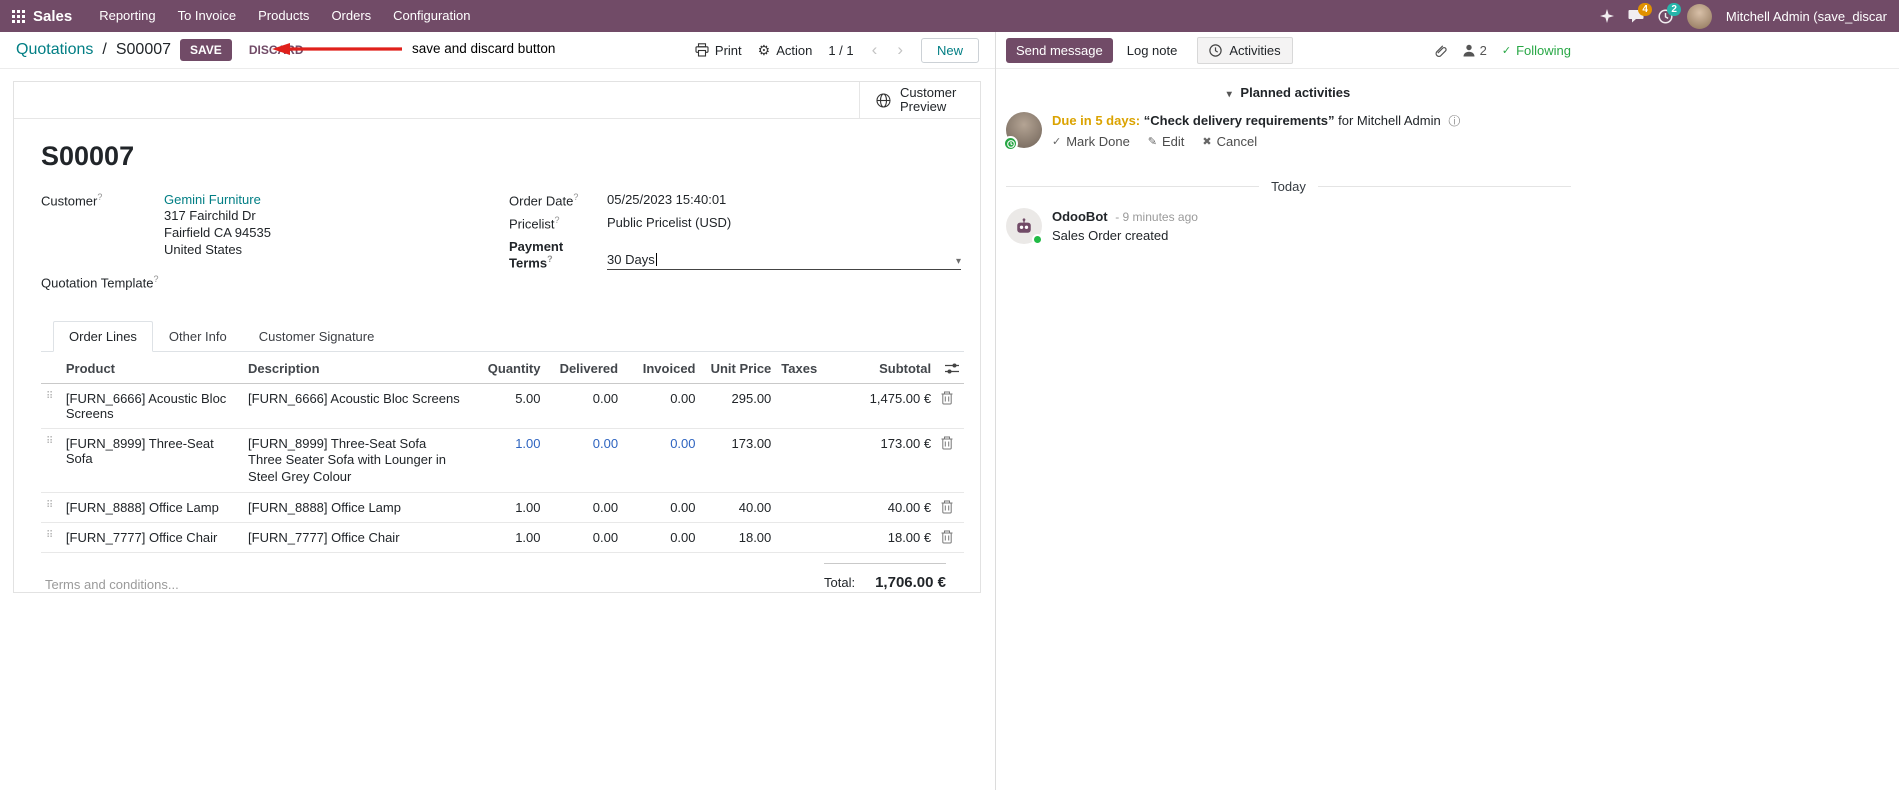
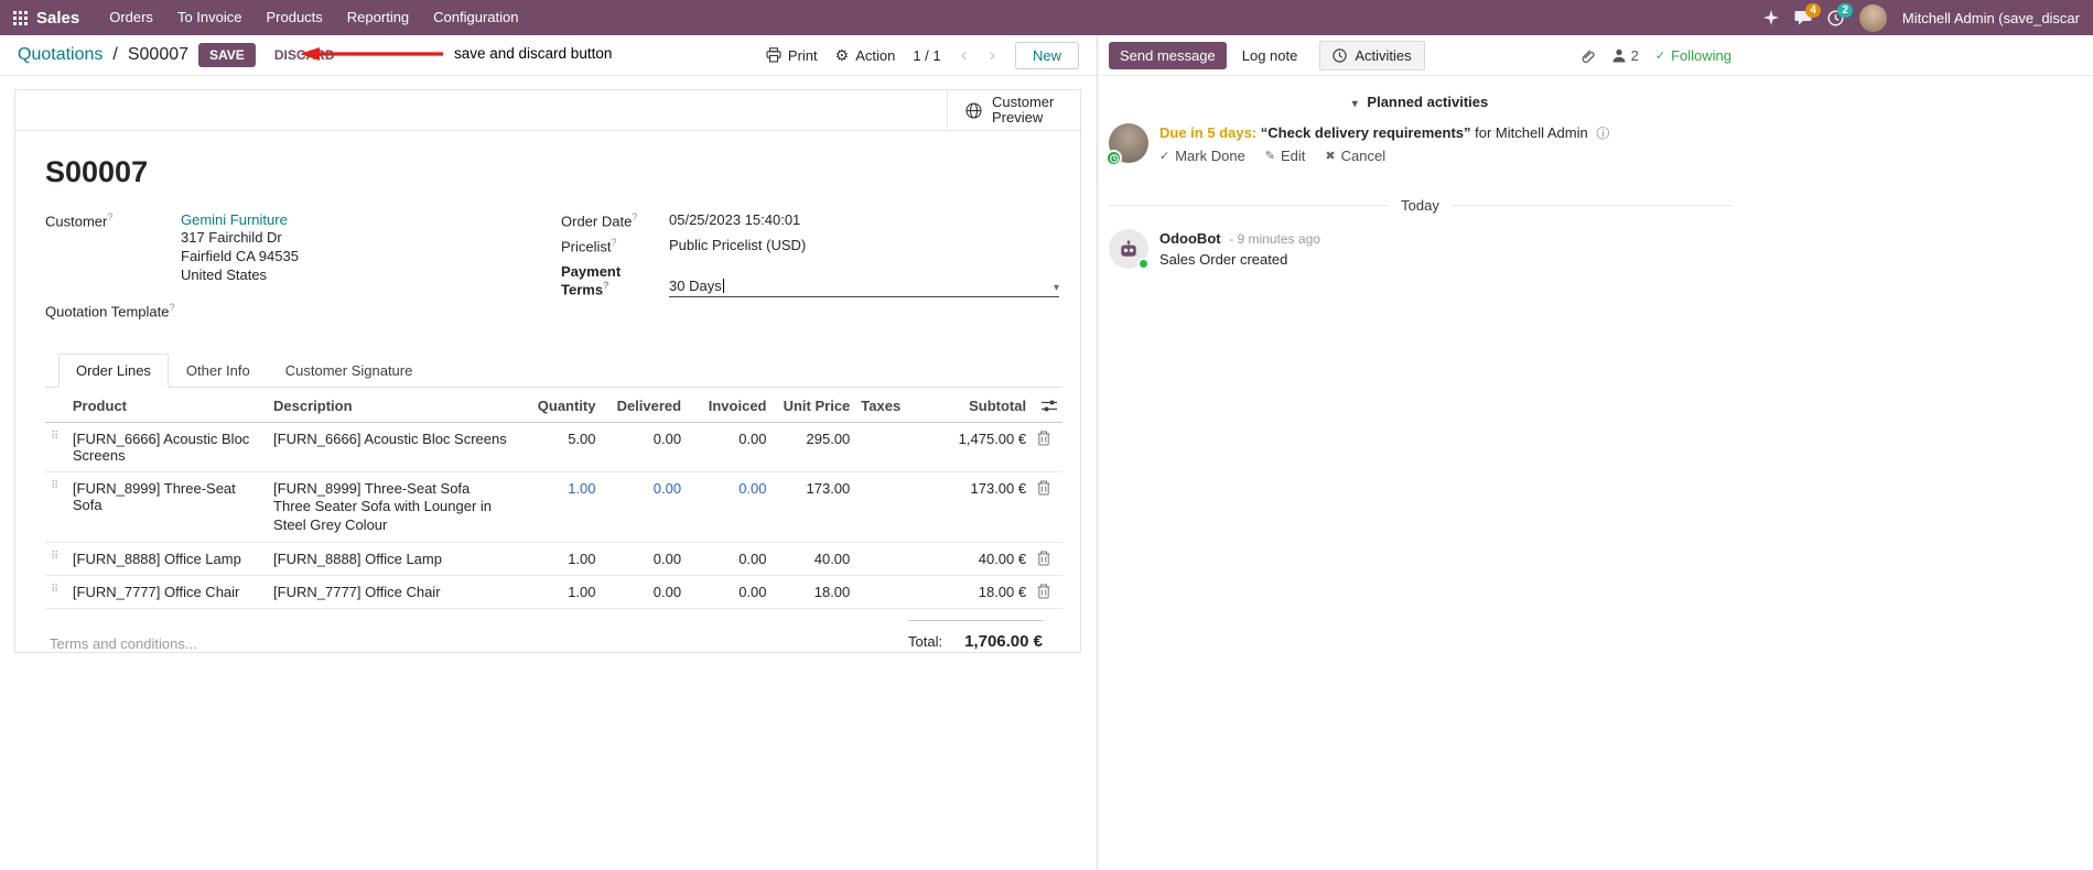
  Sales
- Reporting
+ Orders
  To Invoice
  Products
- Orders
+ Reporting
  Configuration
  4
  2
  Mitchell Admin (save_discar
  Quotations
  /
  S00007
  SAVE
  save and discard button
  Print
  ⚙
  Action
  1 / 1
  ‹
  ›
  New
  Customer Preview
  S00007
  Customer?
  Gemini Furniture
  317 Fairchild Dr
  Fairfield CA 94535
  United States
  Quotation Template?
  Order Date?
  05/25/2023 15:40:01
  Pricelist?
  Public Pricelist (USD)
  Payment Terms?
  30 Days
  ▾
  Order Lines
  Other Info
  Customer Signature
  	Product	Description	Quantity	Delivered	Invoiced	Unit Price	Taxes	Subtotal
  ⠿	[FURN_6666] Acoustic Bloc Screens	[FURN_6666] Acoustic Bloc Screens	5.00	0.00	0.00	295.00		1,475.00 €
  ⠿	[FURN_8999] Three-Seat Sofa	[FURN_8999] Three-Seat Sofa Three Seater Sofa with Lounger in Steel Grey Colour	1.00	0.00	0.00	173.00		173.00 €
  ⠿	[FURN_8888] Office Lamp	[FURN_8888] Office Lamp	1.00	0.00	0.00	40.00		40.00 €
  ⠿	[FURN_7777] Office Chair	[FURN_7777] Office Chair	1.00	0.00	0.00	18.00		18.00 €
  Terms and conditions...
  Total:
  1,706.00 €
  Send message
  Log note
  Activities
  2
  ✓
  Following
  ▾ Planned activities
  Due in 5 days: “Check delivery requirements” for Mitchell Admin ⓘ
  ✓
  Mark Done
  ✎
  Edit
  ✖
  Cancel
  Today
  OdooBot - 9 minutes ago
  Sales Order created
